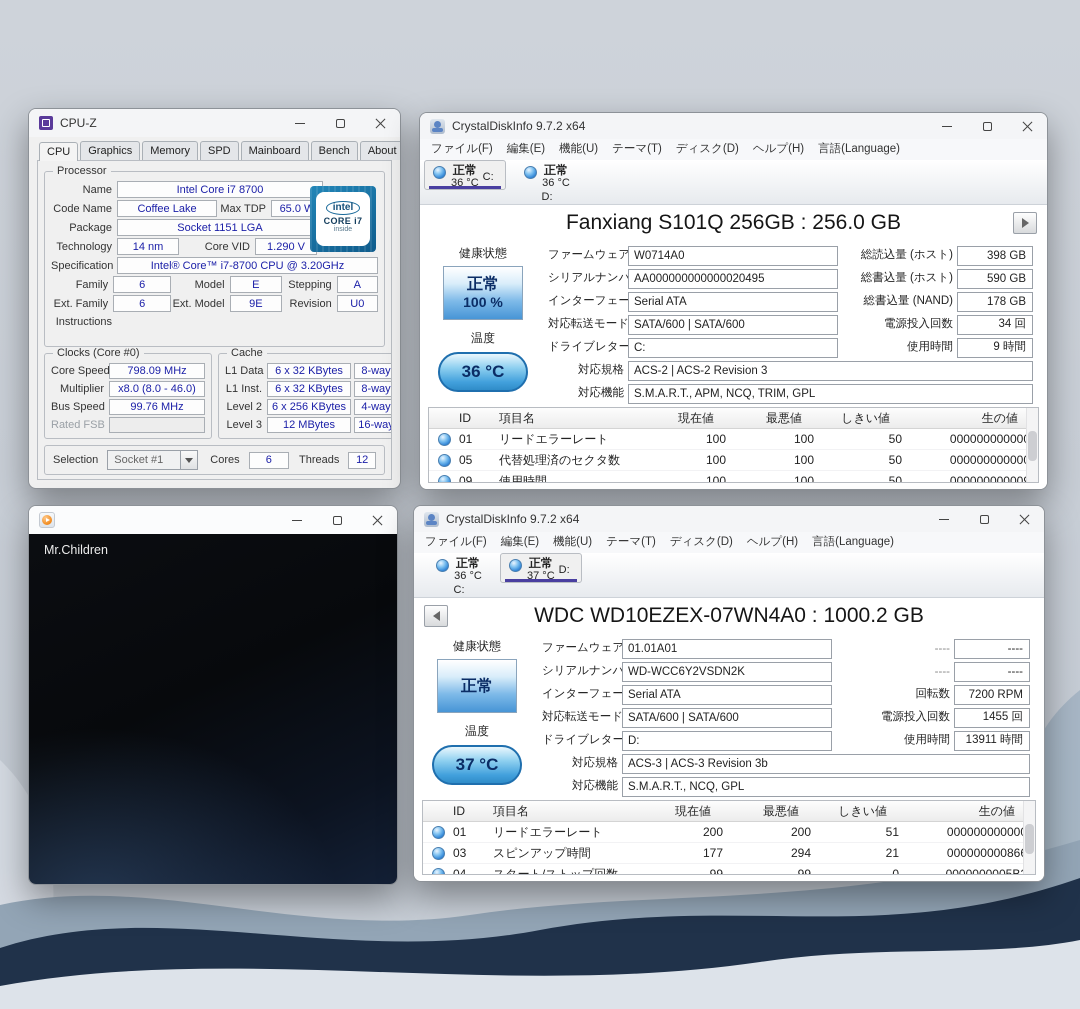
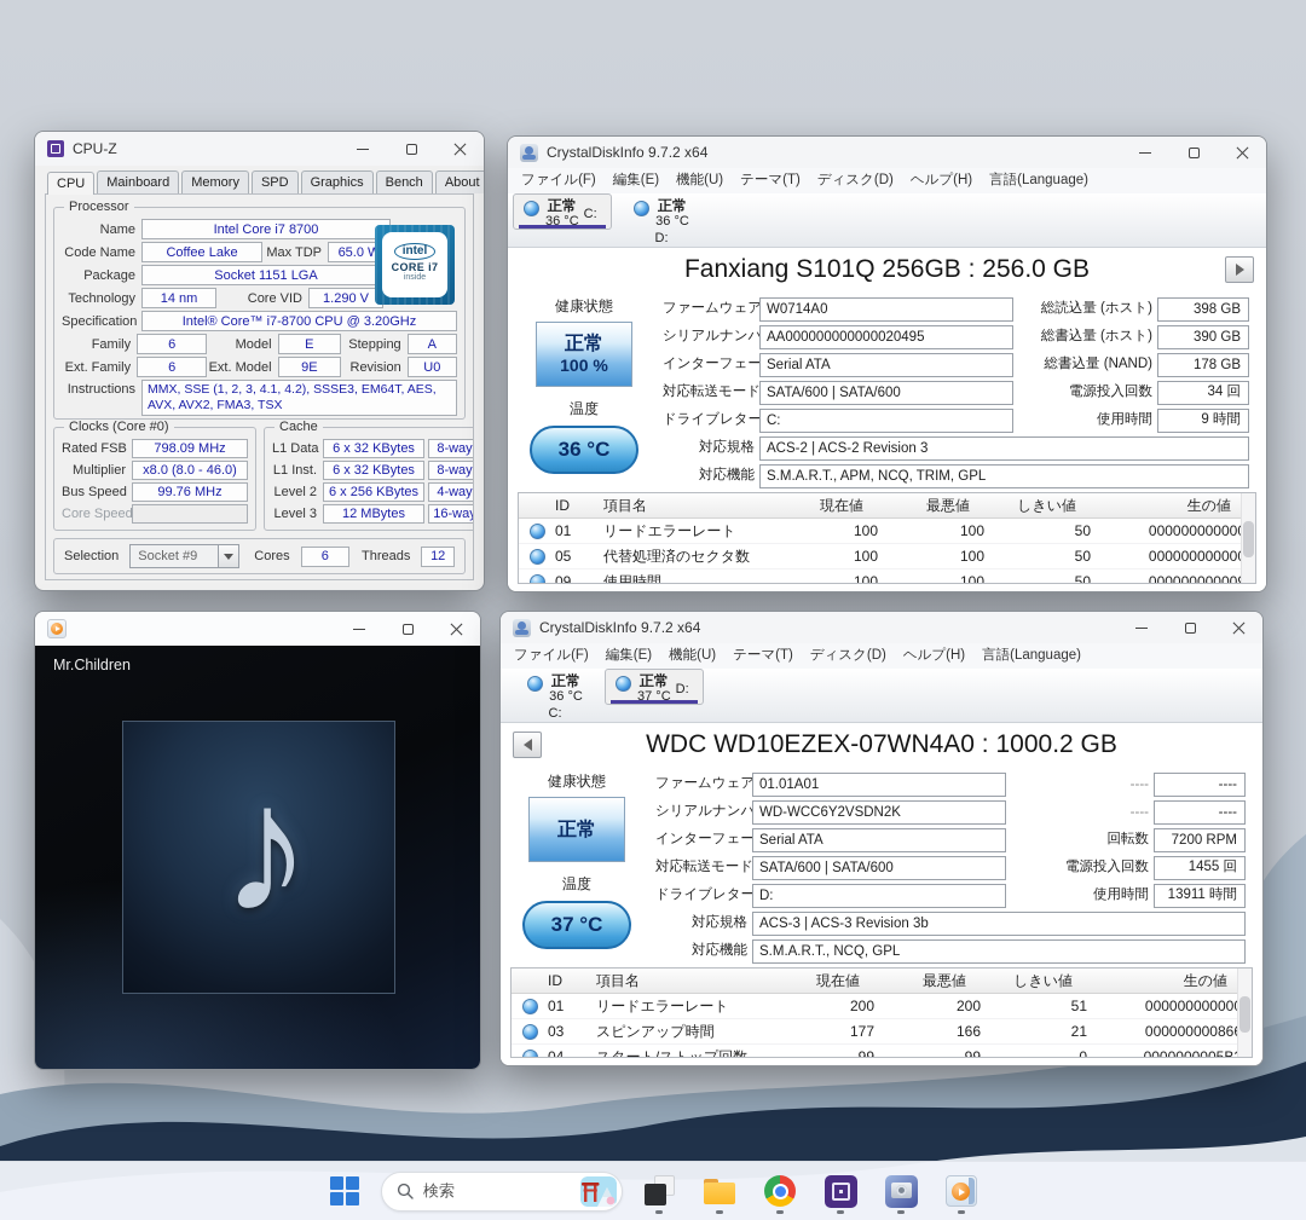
  CPU-Z
  CPU
- Graphics
+ Mainboard
  Memory
  SPD
- Mainboard
+ Graphics
  Bench
  About
  Processor
  intel
  CORE i7
  Name
  Intel Core i7 8700
  Code Name
  Coffee Lake
  Max TDP
  65.0
  Package
  Socket 1151 LGA
  Technology
  14 nm
  Core VID
  1.290 V
  Specification
  Intel® Core™ i7-8700 CPU @ 3.20GHz
  Family
  6
  Model
  E
  Stepping
  A
  Ext. Family
  6
  Ext. Model
  9E
  Revision
  U0
  Instructions
+ MMX, SSE (1, 2, 3, 4.1, 4.2), SSSE3, EM64T, AES, AVX, AVX2, FMA3, TSX
  Clocks (Core #0)
- Core Speed
+ Rated FSB
  798.09 MHz
  Multiplier
  x8.0 (8.0 - 46.0)
  Bus Speed
  99.76 MHz
- Rated FSB
+ Core Speed
  Cache
  L1 Data
  6 x 32 KBytes
  8-way
  L1 Inst.
  6 x 32 KBytes
  8-way
  Level 2
  6 x 256 KBytes
  4-way
  Level 3
  12 MBytes
  16-way
  Selection
- Socket #1
+ Socket #9
  Cores
  6
  Threads
  12
  CrystalDiskInfo 9.7.2 x64
  ファイル(F)
  編集(E)
  機能(U)
  テーマ(T)
  ディスク(D)
  ヘルプ(H)
  言語(Language)
  正常
  36 °C
  C:
  正常
  36 °C
  D:
  Fanxiang S101Q 256GB : 256.0 GB
  健康状態
  正常
  100 %
  温度
  36 °C
  ファームウェア
  W0714A0
  シリアルナンバ
  AA000000000000020495
  インターフェー
  Serial ATA
  対応転送モード
  SATA/600 | SATA/600
  ドライブレター
  C:
  対応規格
  ACS-2 | ACS-2 Revision 3
  対応機能
  S.M.A.R.T., APM, NCQ, TRIM, GPL
  総読込量 (ホスト)
  398 GB
  総書込量 (ホスト)
- 590 GB
+ 390 GB
  総書込量 (NAND)
  178 GB
  電源投入回数
  34 回
  使用時間
  9 時間
  ID
  項目名
  現在値
  最悪値
  しきい値
  生の値
  01
  リードエラーレート
  100
  100
  50
  00000000000
  05
  代替処理済のセクタ数
  100
  100
  50
  00000000000
  09
  使用時間
  100
  100
  50
  00000000000
  Mr.Children
+ ♪
  CrystalDiskInfo 9.7.2 x64
  ファイル(F)
  編集(E)
  機能(U)
  テーマ(T)
  ディスク(D)
  ヘルプ(H)
  言語(Language)
  正常
  36 °C
  C:
  正常
  37 °C
  D:
  WDC WD10EZEX-07WN4A0 : 1000.2 GB
  健康状態
  正常
  温度
  37 °C
  ファームウェア
  01.01A01
  シリアルナンバ
  WD-WCC6Y2VSDN2K
  インターフェー
  Serial ATA
  対応転送モード
  SATA/600 | SATA/600
  ドライブレター
  D:
  対応規格
  ACS-3 | ACS-3 Revision 3b
  対応機能
  S.M.A.R.T., NCQ, GPL
  ----
  ----
  ----
  ----
  回転数
  7200 RPM
  電源投入回数
  1455 回
  使用時間
  13911 時間
  ID
  項目名
  現在値
  最悪値
  しきい値
  生の値
  01
  リードエラーレート
  200
  200
  51
  00000000000
  03
  スピンアップ時間
  177
- 294
+ 166
  21
  00000000086
  スタート/ストップ回数
+ 検索
